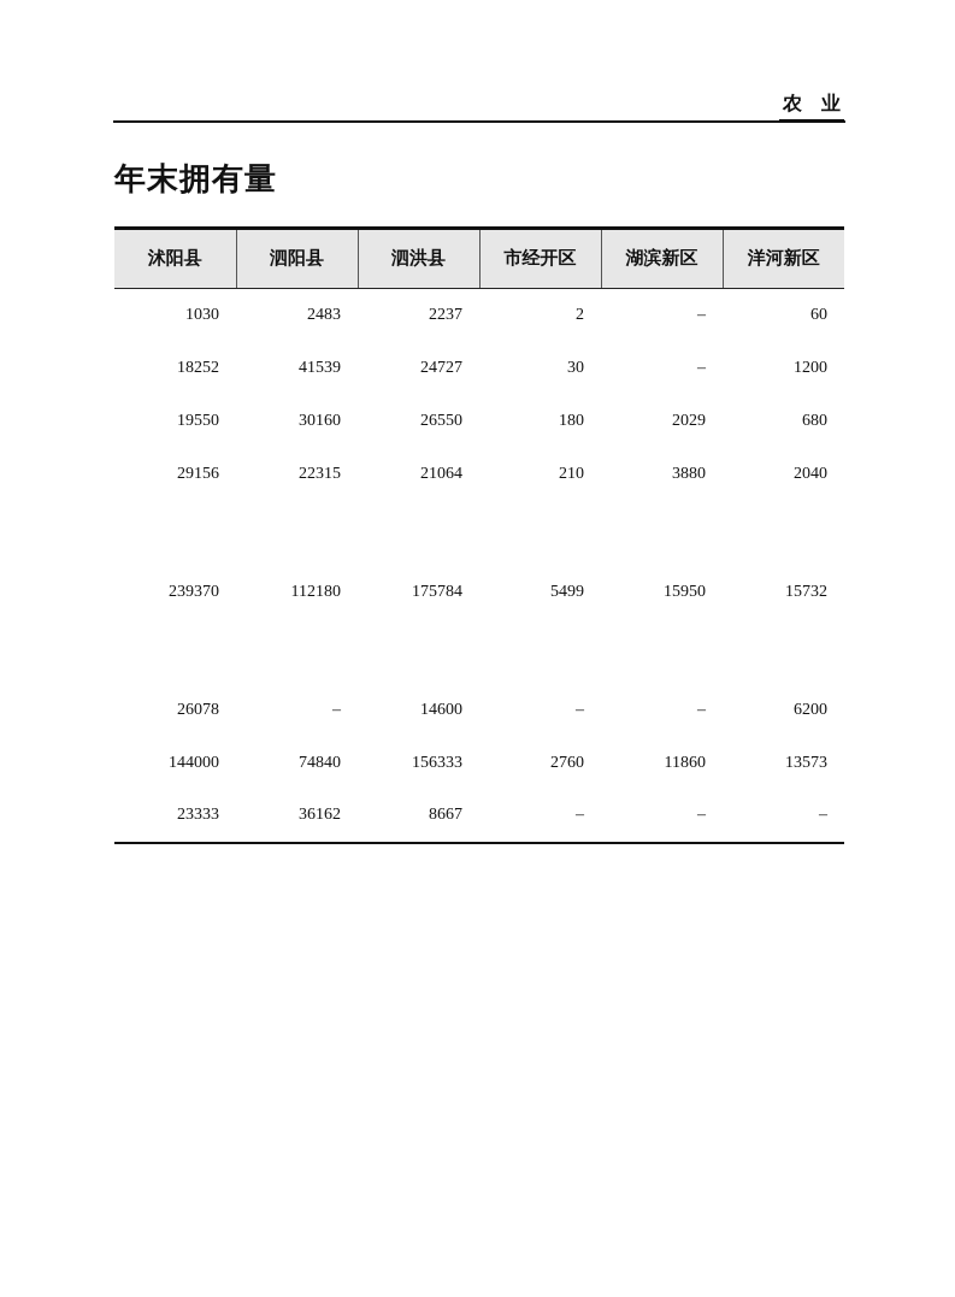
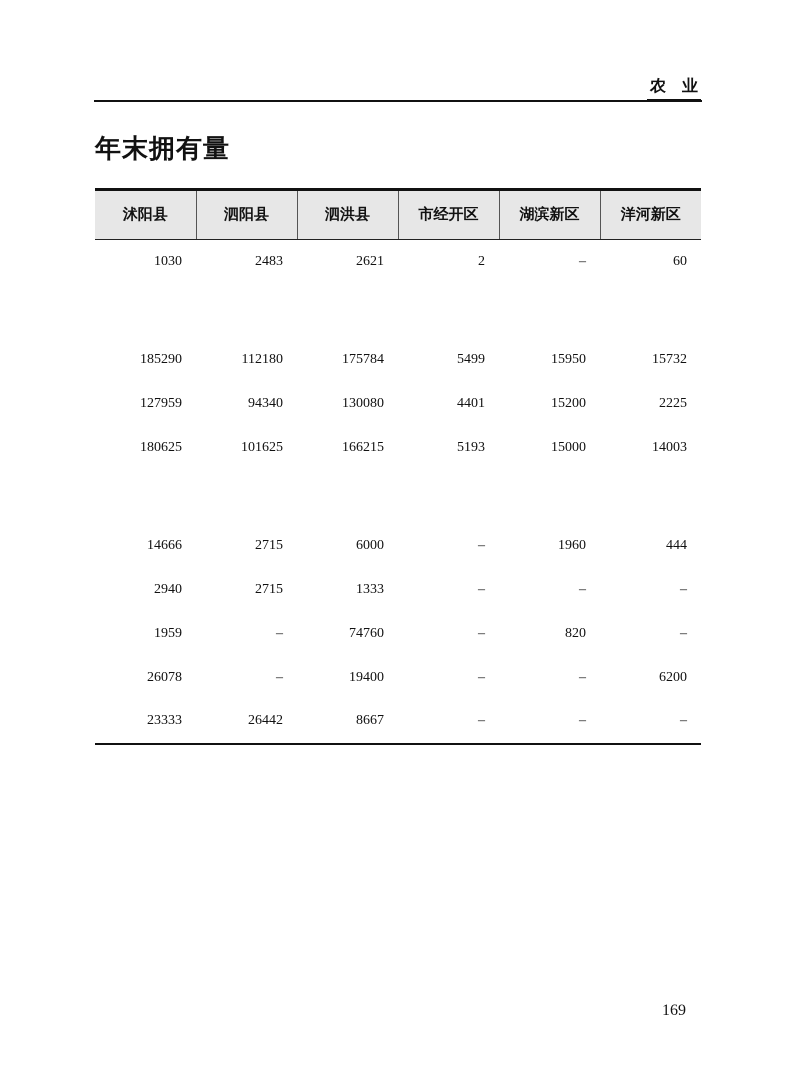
  农 业
  年末拥有量
  沭阳县	泗阳县	泗洪县	市经开区	湖滨新区	洋河新区
- 1030	2483	2237	2	–	60
+ 1030	2483	2621	2	–	60
- 18252	41539	24727	30	–	1200
- 19550	30160	26550	180	2029	680
- 29156	22315	21064	210	3880	2040
- 239370	112180	175784	5499	15950	15732
+ 185290	112180	175784	5499	15950	15732
+ 127959	94340	130080	4401	15200	2225
+ 180625	101625	166215	5193	15000	14003
+ 14666	2715	6000	–	1960	444
+ 2940	2715	1333	–	–	–
+ 1959	–	74760	–	820	–
- 26078	–	14600	–	–	6200
+ 26078	–	19400	–	–	6200
- 144000	74840	156333	2760	11860	13573
- 23333	36162	8667	–	–	–
+ 23333	26442	8667	–	–	–
+ 169
